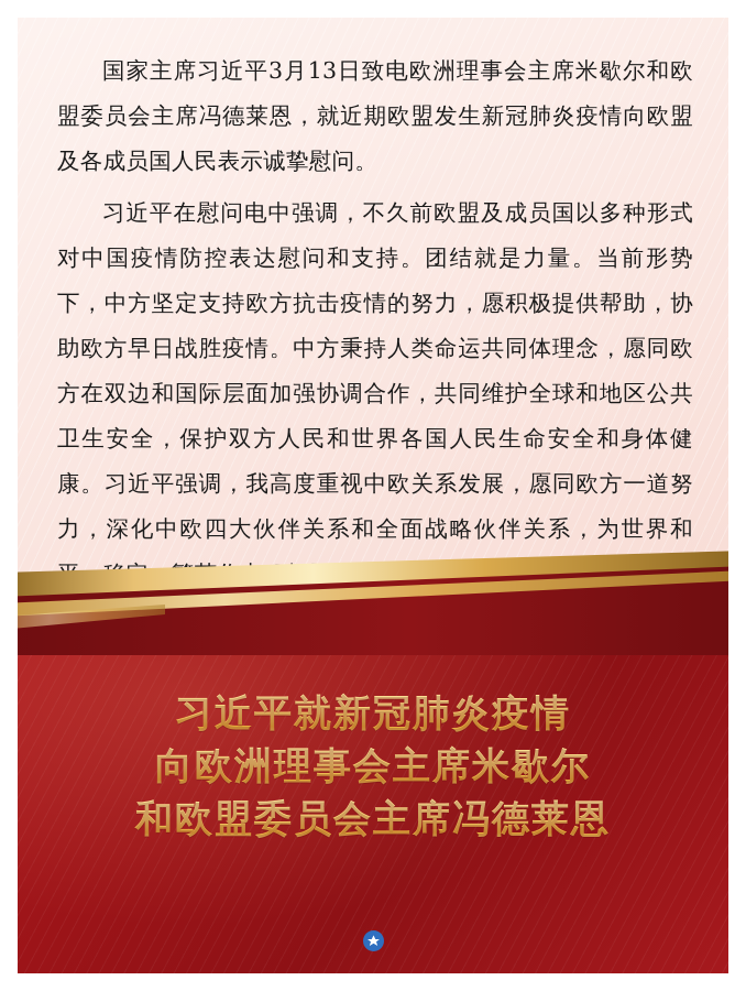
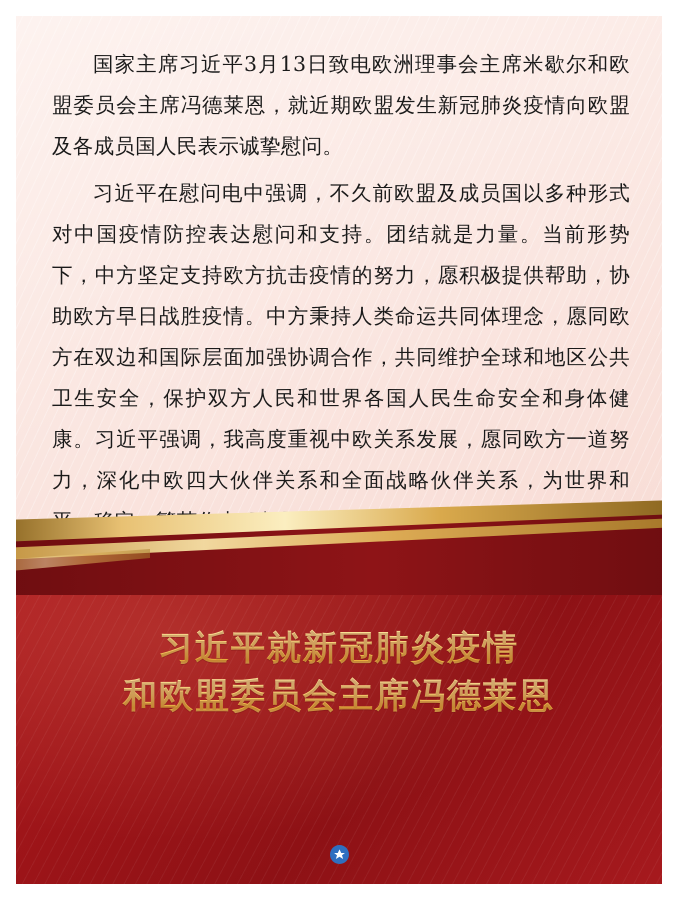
  国家主席习近平3月13日致电欧洲理事会主席米歇尔和欧盟委员会主席冯德莱恩，就近期欧盟发生新冠肺炎疫情向欧盟及各成员国人民表示诚挚慰问。
  习近平在慰问电中强调，不久前欧盟及成员国以多种形式对中国疫情防控表达慰问和支持。团结就是力量。当前形势下，中方坚定支持欧方抗击疫情的努力，愿积极提供帮助，协助欧方早日战胜疫情。中方秉持人类命运共同体理念，愿同欧方在双边和国际层面加强协调合作，共同维护全球和地区公共卫生安全，保护双方人民和世界各国人民生命安全和身体健康。习近平强调，我高度重视中欧关系发展，愿同欧方一道努力，深化中欧四大伙伴关系和全面战略伙伴关系，为世界和
  习近平就新冠肺炎疫情
- 向欧洲理事会主席米歇尔
  和欧盟委员会主席冯德莱恩
